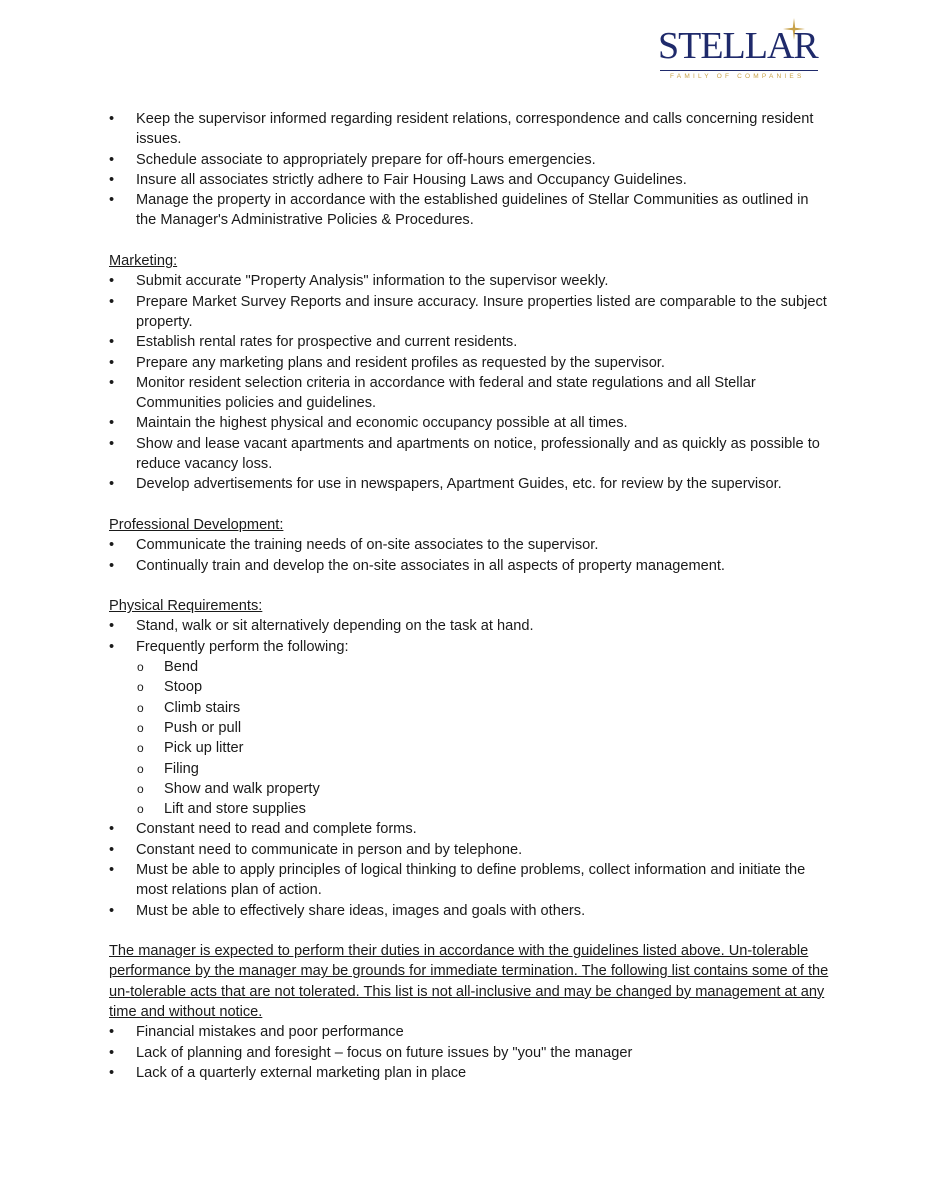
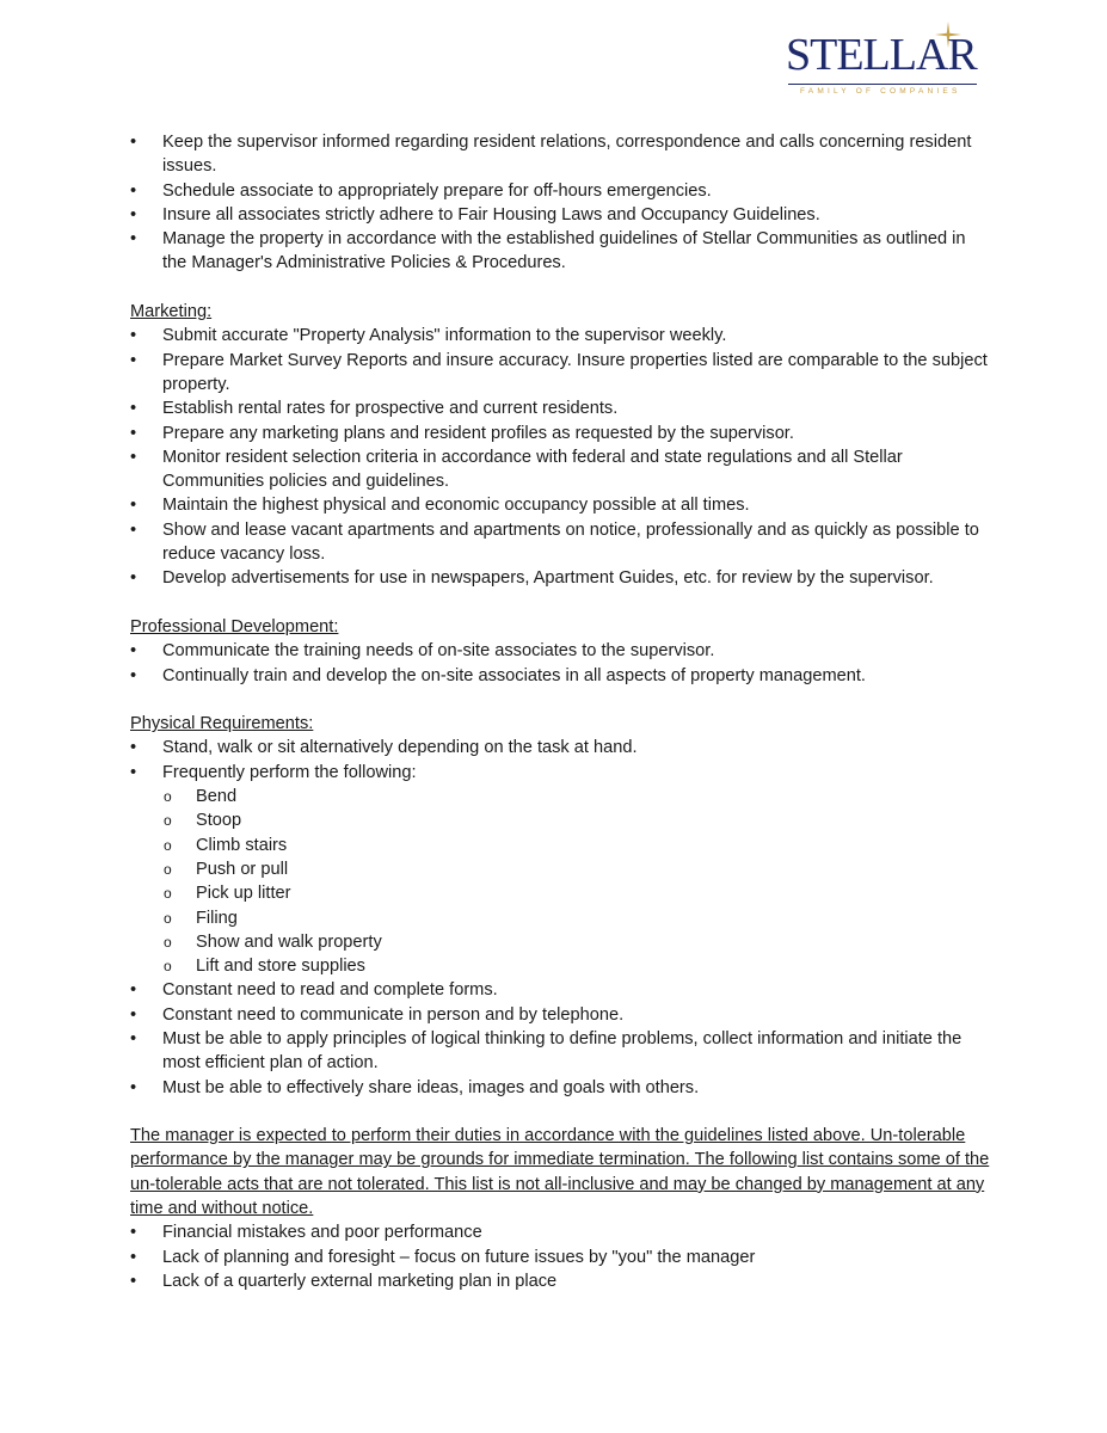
  STELLAR
  Keep the supervisor informed regarding resident relations, correspondence and calls concerning resident issues.
  Schedule associate to appropriately prepare for off-hours emergencies.
  Insure all associates strictly adhere to Fair Housing Laws and Occupancy Guidelines.
  Manage the property in accordance with the established guidelines of Stellar Communities as outlined in the Manager's Administrative Policies & Procedures.
  Marketing:
  Submit accurate "Property Analysis" information to the supervisor weekly.
  Prepare Market Survey Reports and insure accuracy. Insure properties listed are comparable to the subject property.
  Establish rental rates for prospective and current residents.
  Prepare any marketing plans and resident profiles as requested by the supervisor.
  Monitor resident selection criteria in accordance with federal and state regulations and all Stellar Communities policies and guidelines.
  Maintain the highest physical and economic occupancy possible at all times.
  Show and lease vacant apartments and apartments on notice, professionally and as quickly as possible to reduce vacancy loss.
  Develop advertisements for use in newspapers, Apartment Guides, etc. for review by the supervisor.
  Professional Development:
  Communicate the training needs of on-site associates to the supervisor.
  Continually train and develop the on-site associates in all aspects of property management.
  Physical Requirements:
  Stand, walk or sit alternatively depending on the task at hand.
  Frequently perform the following:
  Bend
  Stoop
  Climb stairs
  Push or pull
  Pick up litter
  Filing
  Show and walk property
  Lift and store supplies
  Constant need to read and complete forms.
  Constant need to communicate in person and by telephone.
- Must be able to apply principles of logical thinking to define problems, collect information and initiate the most relations plan of action.
+ Must be able to apply principles of logical thinking to define problems, collect information and initiate the most efficient plan of action.
  Must be able to effectively share ideas, images and goals with others.
  The manager is expected to perform their duties in accordance with the guidelines listed above. Un-tolerable performance by the manager may be grounds for immediate termination. The following list contains some of the un-tolerable acts that are not tolerated. This list is not all-inclusive and may be changed by management at any time and without notice.
  Financial mistakes and poor performance
  Lack of planning and foresight – focus on future issues by "you" the manager
  Lack of a quarterly external marketing plan in place
